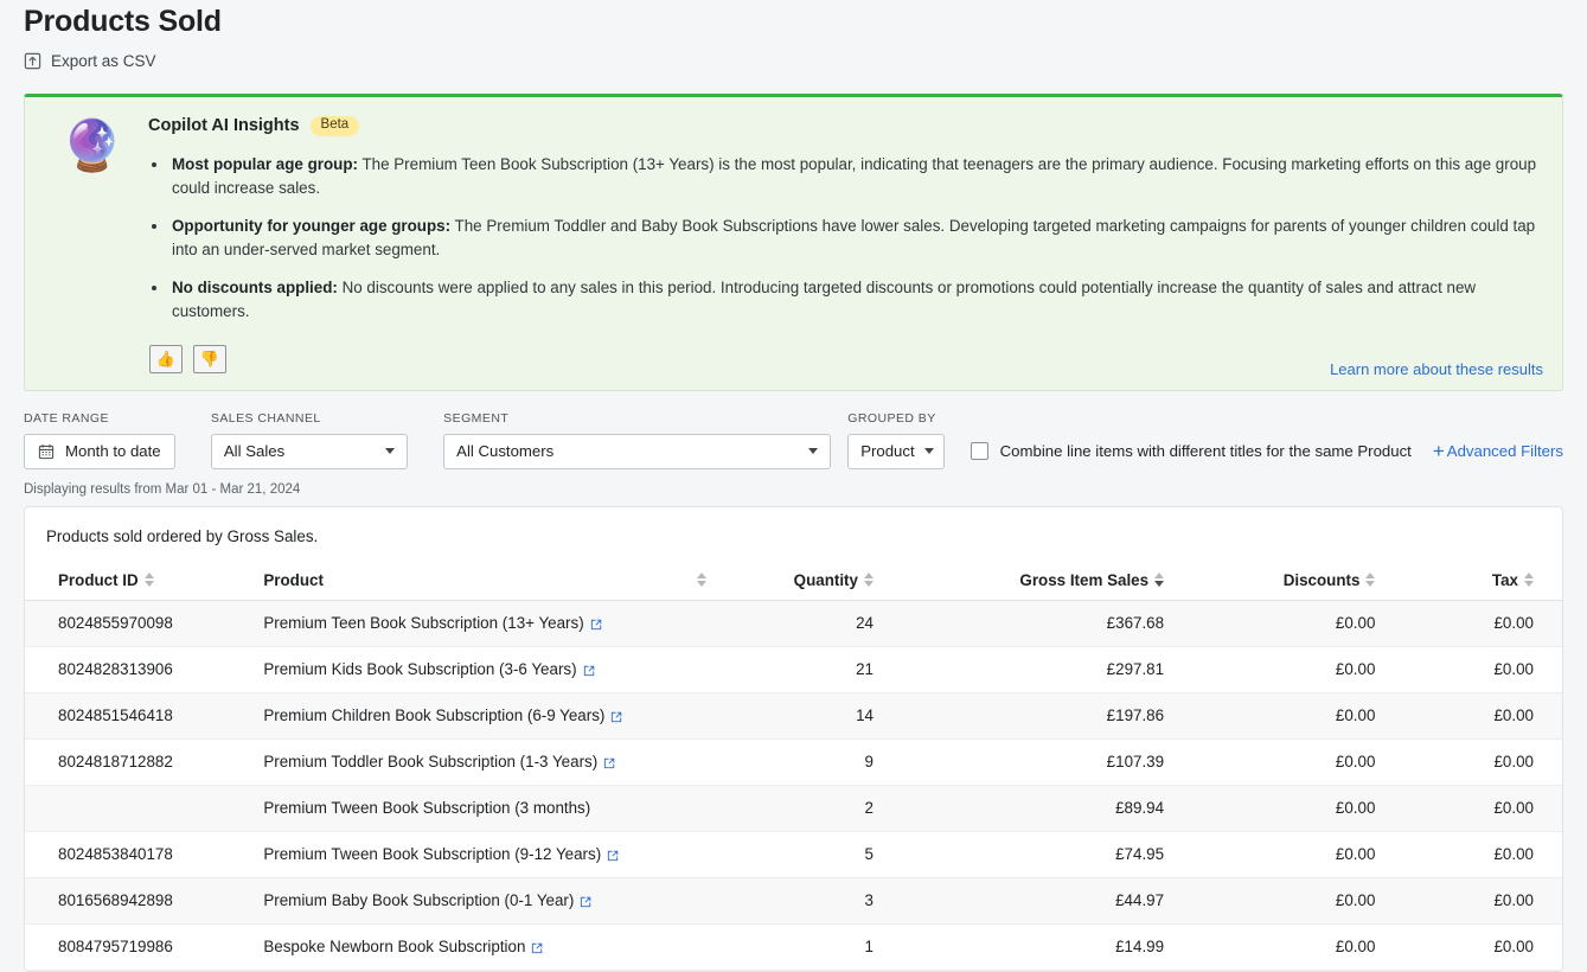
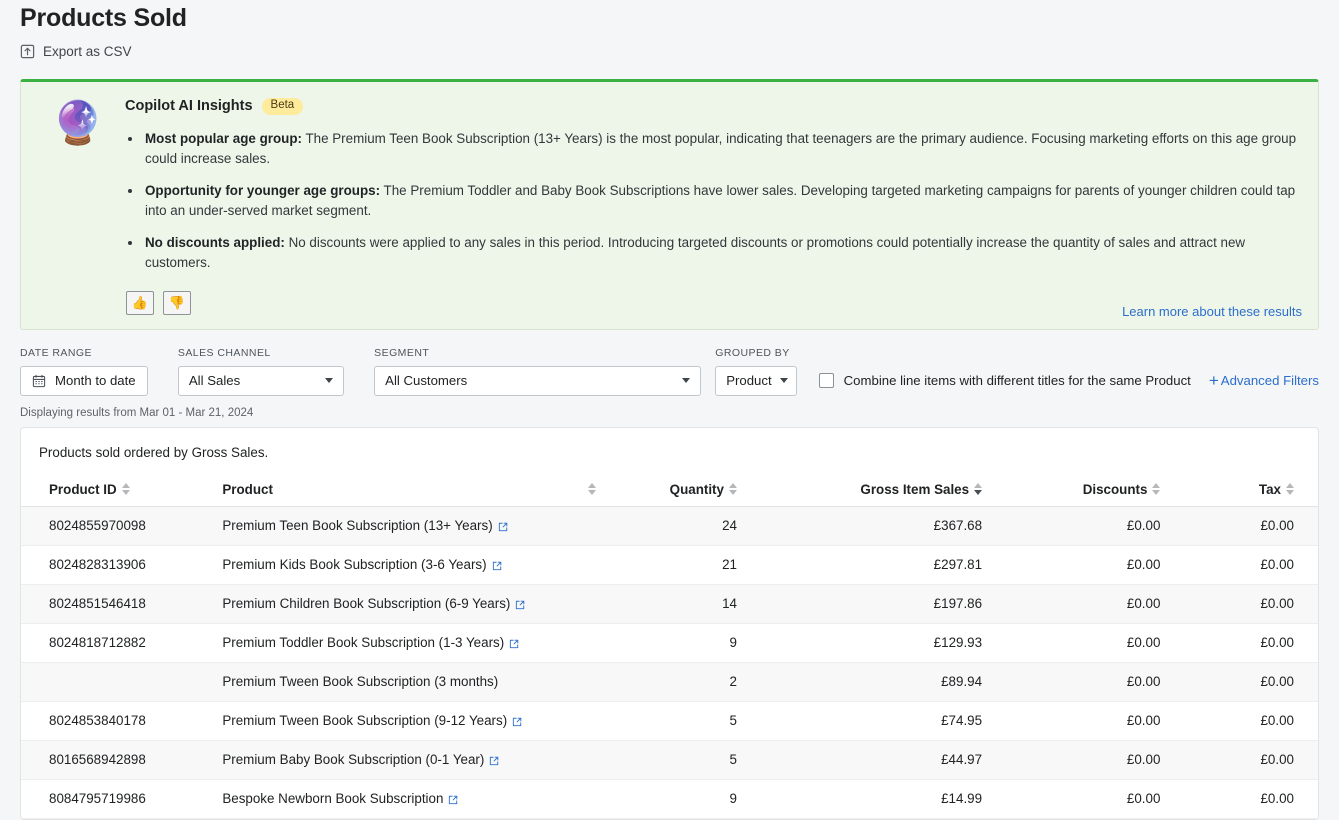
  Products Sold
  Export as CSV
  🔮
  Copilot AI Insights
  Beta
  Most popular age group: The Premium Teen Book Subscription (13+ Years) is the most popular, indicating that teenagers are the primary audience. Focusing marketing efforts on this age group could increase sales.
  Opportunity for younger age groups: The Premium Toddler and Baby Book Subscriptions have lower sales. Developing targeted marketing campaigns for parents of younger children could tap into an under-served market segment.
  No discounts applied: No discounts were applied to any sales in this period. Introducing targeted discounts or promotions could potentially increase the quantity of sales and attract new customers.
  👍
  👎
  Learn more about these results
  DATE RANGE
  Month to date
  SALES CHANNEL
  All Sales
  SEGMENT
  All Customers
  GROUPED BY
  Product
  Combine line items with different titles for the same Product
  +
  Advanced Filters
  Displaying results from Mar 01 - Mar 21, 2024
  Products sold ordered by Gross Sales.
  Product ID	Product	Quantity	Gross Item Sales	Discounts	Tax
  8024855970098	Premium Teen Book Subscription (13+ Years)	24	£367.68	£0.00	£0.00
  8024828313906	Premium Kids Book Subscription (3-6 Years)	21	£297.81	£0.00	£0.00
  8024851546418	Premium Children Book Subscription (6-9 Years)	14	£197.86	£0.00	£0.00
- 8024818712882	Premium Toddler Book Subscription (1-3 Years)	9	£107.39	£0.00	£0.00
+ 8024818712882	Premium Toddler Book Subscription (1-3 Years)	9	£129.93	£0.00	£0.00
  	Premium Tween Book Subscription (3 months)	2	£89.94	£0.00	£0.00
  8024853840178	Premium Tween Book Subscription (9-12 Years)	5	£74.95	£0.00	£0.00
- 8016568942898	Premium Baby Book Subscription (0-1 Year)	3	£44.97	£0.00	£0.00
+ 8016568942898	Premium Baby Book Subscription (0-1 Year)	5	£44.97	£0.00	£0.00
- 8084795719986	Bespoke Newborn Book Subscription	1	£14.99	£0.00	£0.00
+ 8084795719986	Bespoke Newborn Book Subscription	9	£14.99	£0.00	£0.00
